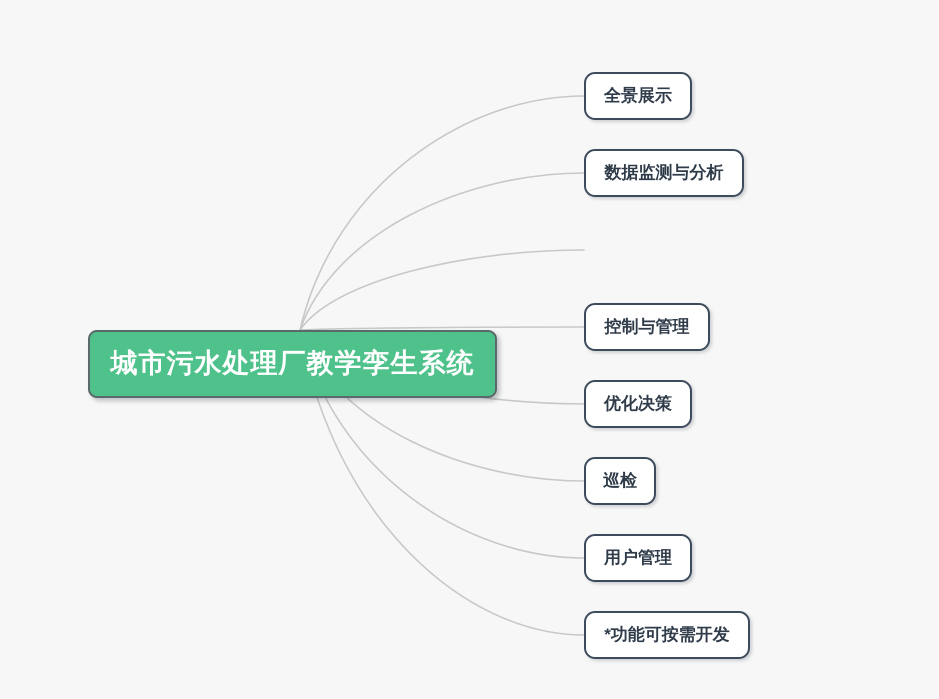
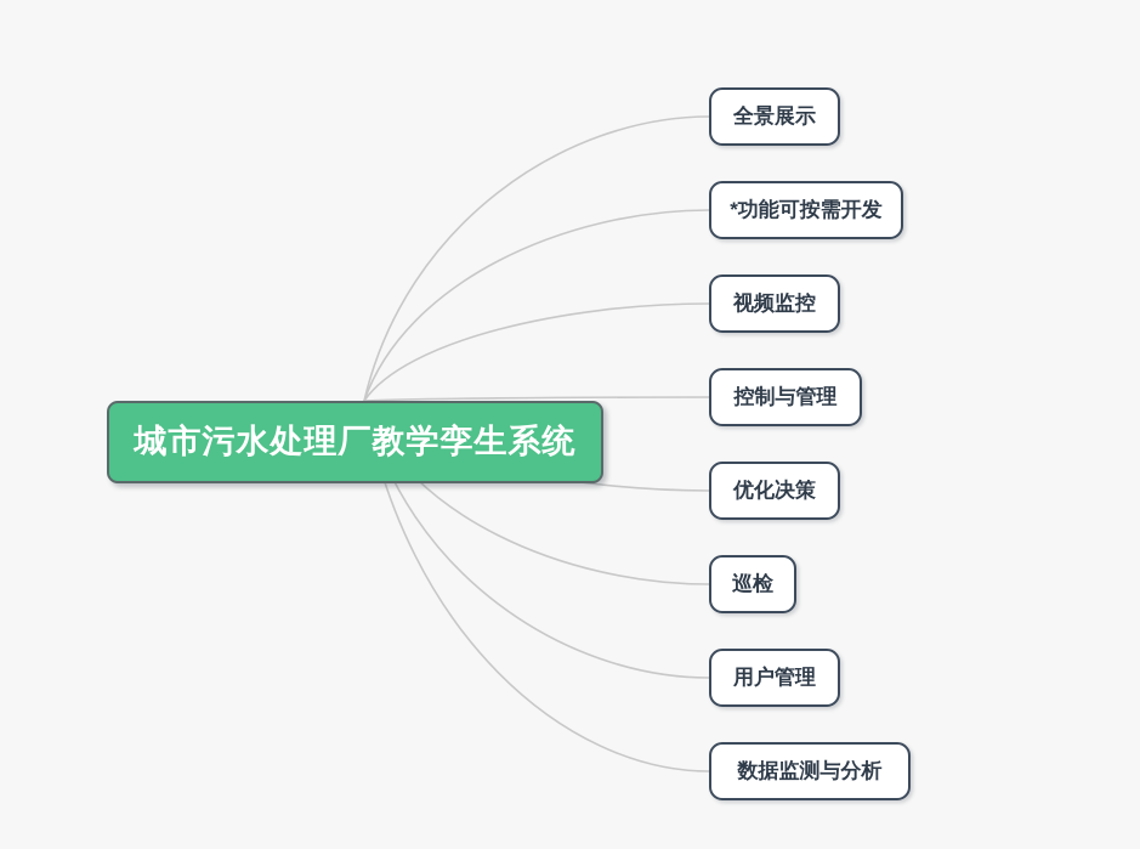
  城市污水处理厂教学孪生系统
  全景展示
- 数据监测与分析
+ *功能可按需开发
+ 视频监控
  控制与管理
  优化决策
  巡检
  用户管理
- *功能可按需开发
+ 数据监测与分析
